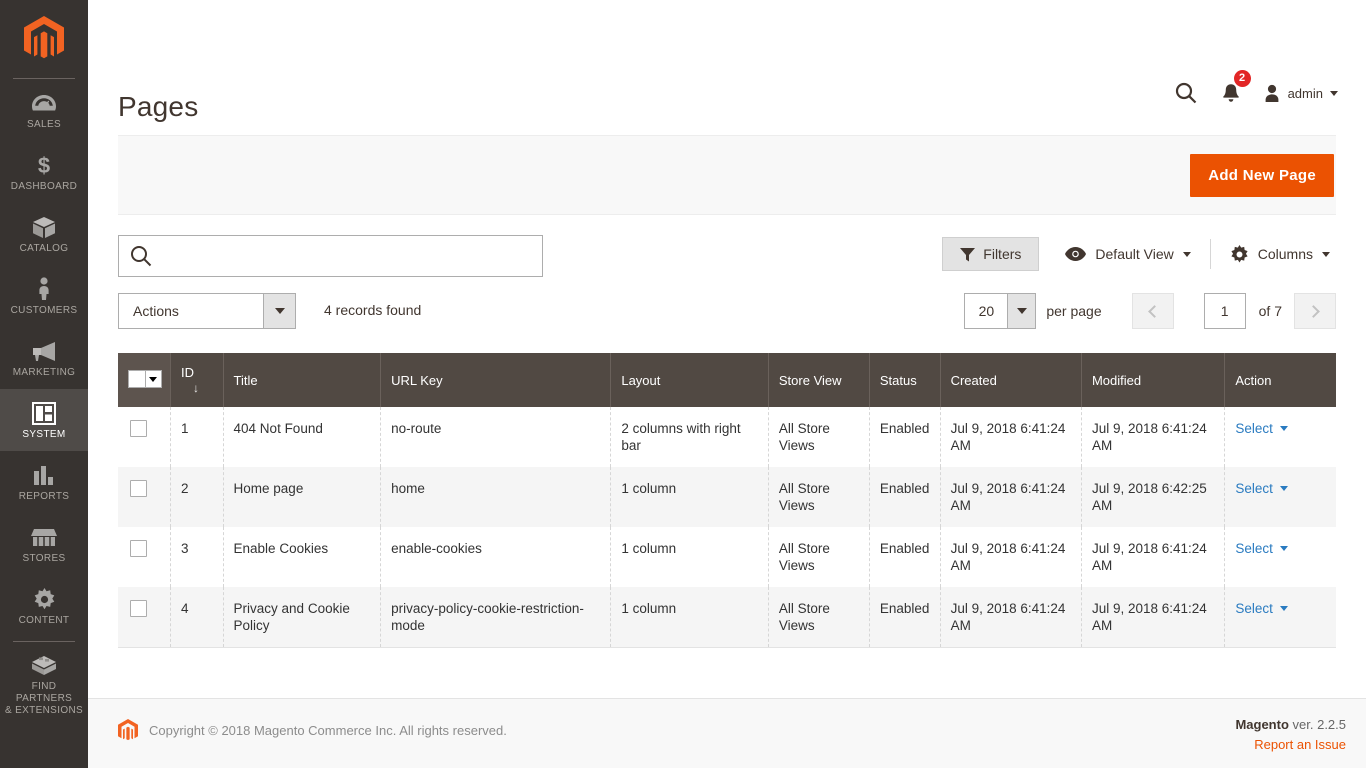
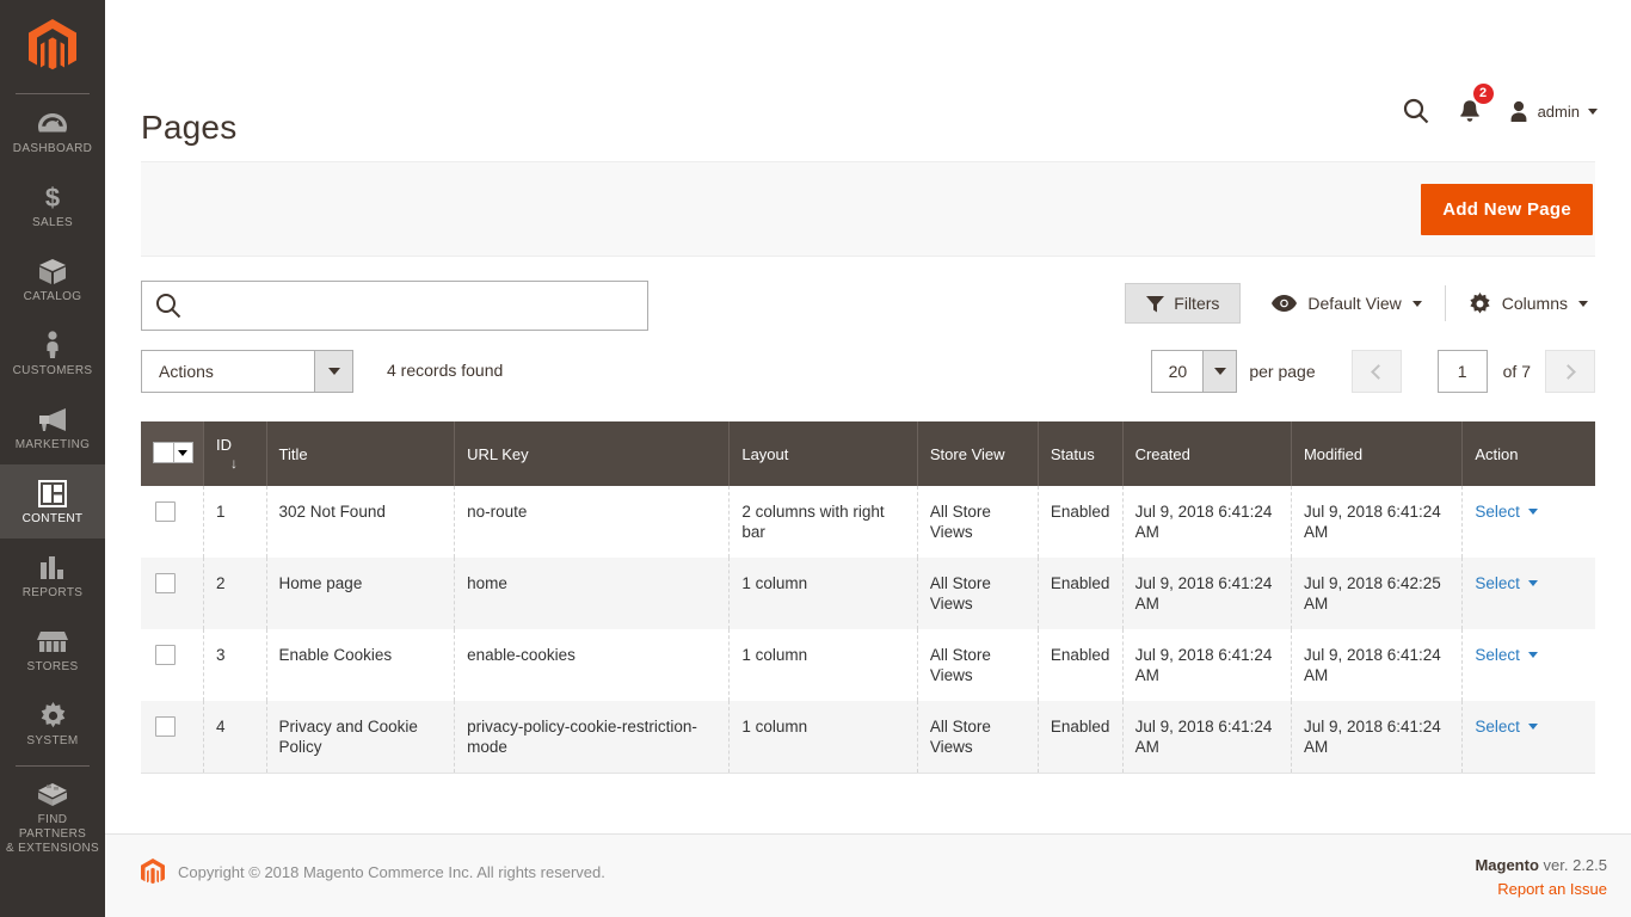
- SALES
+ DASHBOARD
  $
- DASHBOARD
+ SALES
  CATALOG
  CUSTOMERS
  MARKETING
- SYSTEM
+ CONTENT
  REPORTS
  STORES
- CONTENT
+ SYSTEM
  FIND PARTNERS
  & EXTENSIONS
  Pages
  2
  admin
  Add New Page
  Filters
  Default View
  Columns
  Actions
  4 records found
  20
  per page
  1
  of 7
  	ID ↓	Title	URL Key	Layout	Store View	Status	Created	Modified	Action
- 	1	404 Not Found	no-route	2 columns with right bar	All Store Views	Enabled	Jul 9, 2018 6:41:24 AM	Jul 9, 2018 6:41:24 AM	Select
+ 	1	302 Not Found	no-route	2 columns with right bar	All Store Views	Enabled	Jul 9, 2018 6:41:24 AM	Jul 9, 2018 6:41:24 AM	Select
  	2	Home page	home	1 column	All Store Views	Enabled	Jul 9, 2018 6:41:24 AM	Jul 9, 2018 6:42:25 AM	Select
  	3	Enable Cookies	enable-cookies	1 column	All Store Views	Enabled	Jul 9, 2018 6:41:24 AM	Jul 9, 2018 6:41:24 AM	Select
  	4	Privacy and Cookie Policy	privacy-policy-cookie-restriction-mode	1 column	All Store Views	Enabled	Jul 9, 2018 6:41:24 AM	Jul 9, 2018 6:41:24 AM	Select
  Copyright © 2018 Magento Commerce Inc. All rights reserved.
  Magento ver. 2.2.5
  Report an Issue
